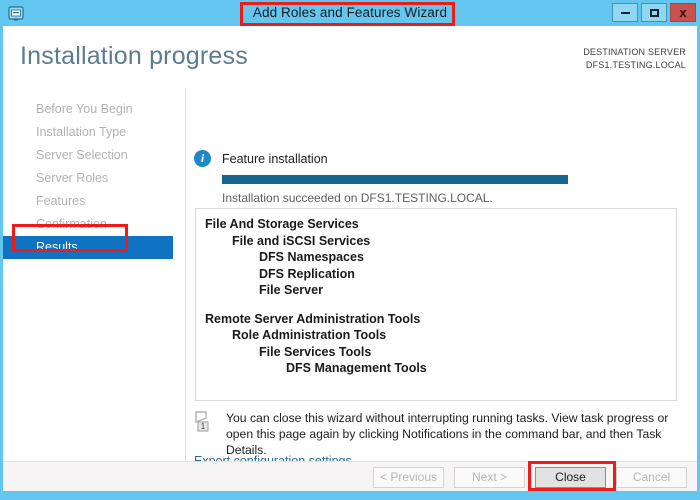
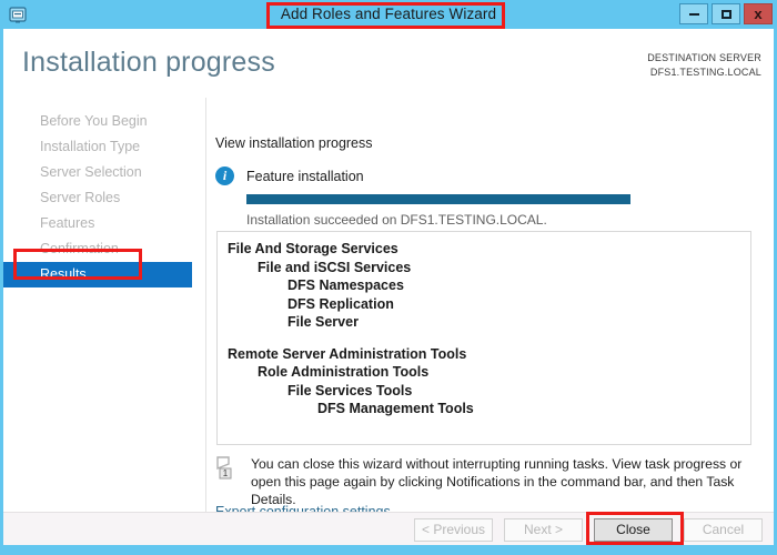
  Add Roles and Features Wizard
  x
  Installation progress
  DESTINATION SERVER
  DFS1.TESTING.LOCAL
  Before You Begin
  Installation Type
  Server Selection
  Server Roles
  Features
  Confirmation
  Results
+ View installation progress
  i
  Feature installation
  Installation succeeded on DFS1.TESTING.LOCAL.
  File And Storage Services
  File and iSCSI Services
  DFS Namespaces
  DFS Replication
  File Server
  Remote Server Administration Tools
  Role Administration Tools
  File Services Tools
  DFS Management Tools
  1
  You can close this wizard without interrupting running tasks. View task progress or open this page again by clicking Notifications in the command bar, and then Task Details.
  < Previous
  Next >
  Close
  Cancel
